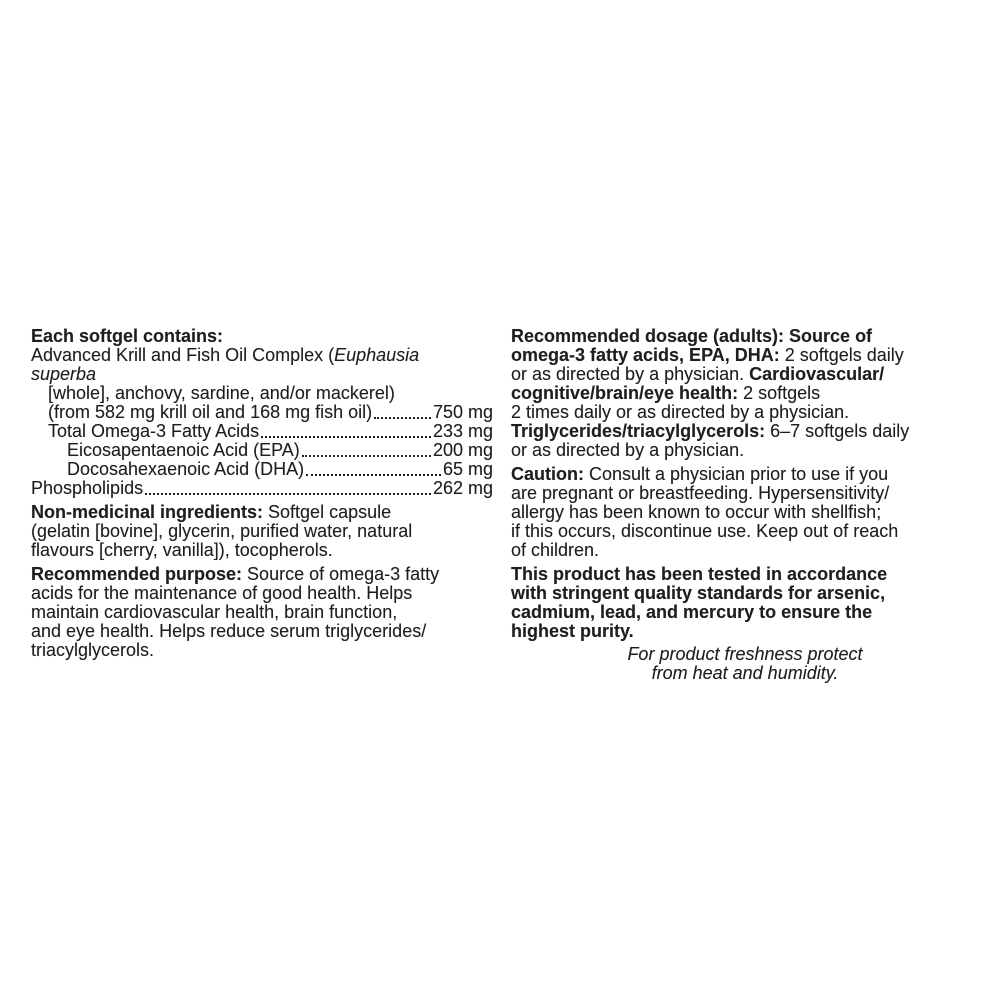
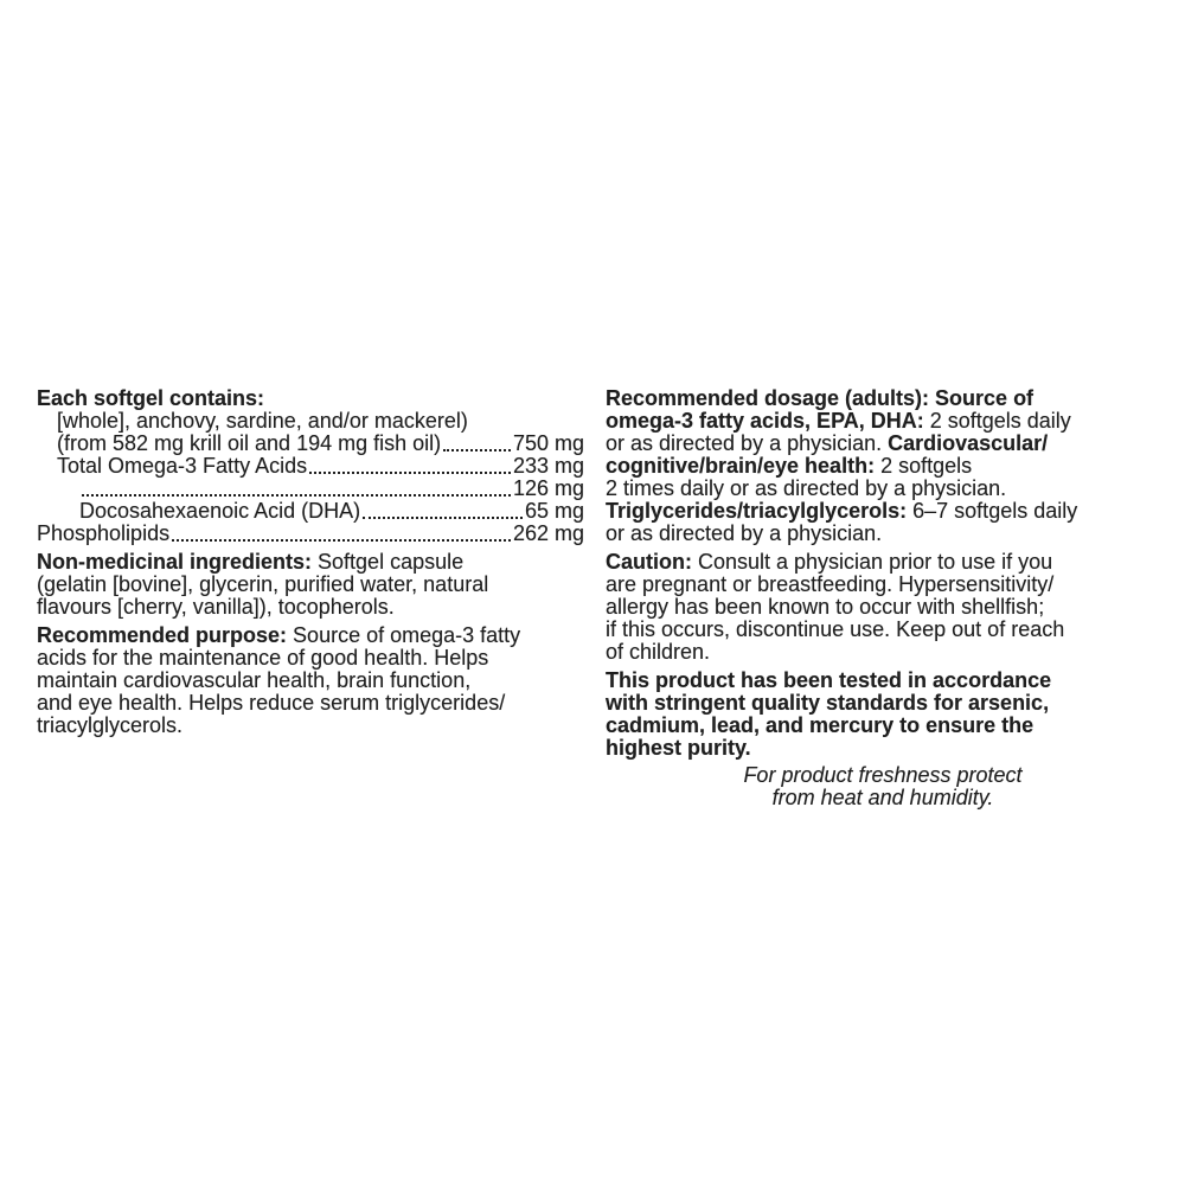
  Each softgel contains:
- Advanced Krill and Fish Oil Complex (Euphausia
- superba
  [whole], anchovy, sardine, and/or mackerel)
- (from 582 mg krill oil and 168 mg fish oil)
+ (from 582 mg krill oil and 194 mg fish oil)
  750 mg
  Total Omega-3 Fatty Acids
  233 mg
- Eicosapentaenoic Acid (EPA)
- 200 mg
+ 126 mg
  Docosahexaenoic Acid (DHA)
  65 mg
  Phospholipids
  262 mg
  Non-medicinal ingredients: Softgel capsule
  (gelatin [bovine], glycerin, purified water, natural
  flavours [cherry, vanilla]), tocopherols.
  Recommended purpose: Source of omega-3 fatty
  acids for the maintenance of good health. Helps
  maintain cardiovascular health, brain function,
  and eye health. Helps reduce serum triglycerides/
  triacylglycerols.
  Recommended dosage (adults): Source of
  omega-3 fatty acids, EPA, DHA: 2 softgels daily
  or as directed by a physician. Cardiovascular/
  cognitive/brain/eye health: 2 softgels
  2 times daily or as directed by a physician.
  Triglycerides/triacylglycerols: 6–7 softgels daily
  or as directed by a physician.
  Caution: Consult a physician prior to use if you
  are pregnant or breastfeeding. Hypersensitivity/
  allergy has been known to occur with shellfish;
  if this occurs, discontinue use. Keep out of reach
  of children.
  This product has been tested in accordance
  with stringent quality standards for arsenic,
  cadmium, lead, and mercury to ensure the
  highest purity.
  For product freshness protect
  from heat and humidity.
